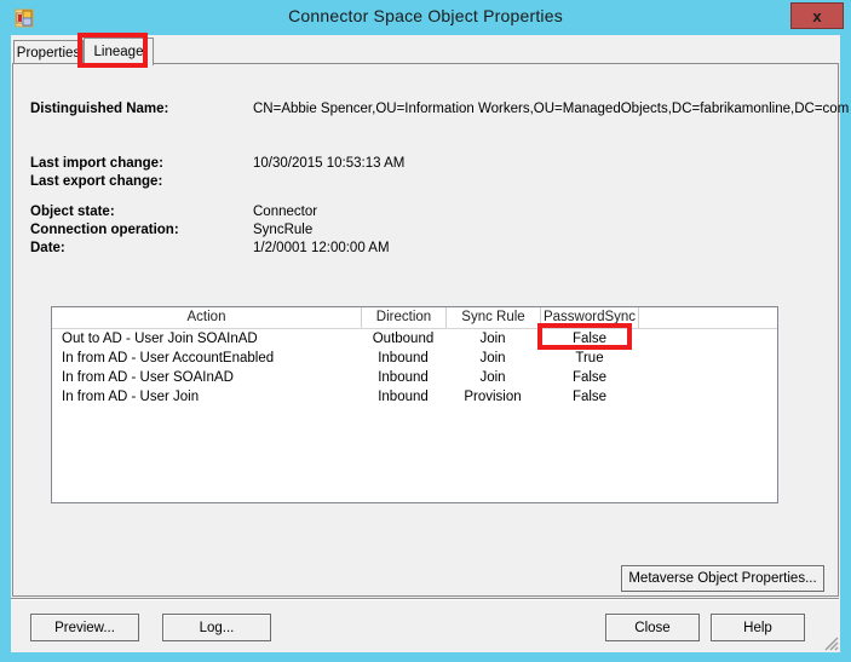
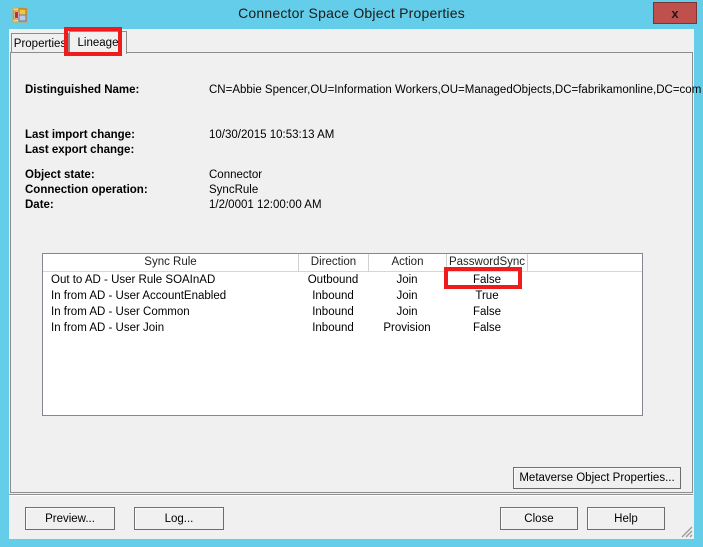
  Connector Space Object Properties
  x
  Properties
  Lineage
  Distinguished Name:
  CN=Abbie Spencer,OU=Information Workers,OU=ManagedObjects,DC=fabrikamonline,DC=com
  Last import change:
  10/30/2015 10:53:13 AM
  Last export change:
  Object state:
  Connector
  Connection operation:
  SyncRule
  Date:
  1/2/0001 12:00:00 AM
- Action
+ Sync Rule
  Direction
- Sync Rule
+ Action
  PasswordSync
- Out to AD - User Join SOAInAD
+ Out to AD - User Rule SOAInAD
  Outbound
  Join
  False
  In from AD - User AccountEnabled
  Inbound
  Join
  True
- In from AD - User SOAInAD
+ In from AD - User Common
  Inbound
  Join
  False
  In from AD - User Join
  Inbound
  Provision
  False
  Metaverse Object Properties...
  Preview...
  Log...
  Close
  Help
